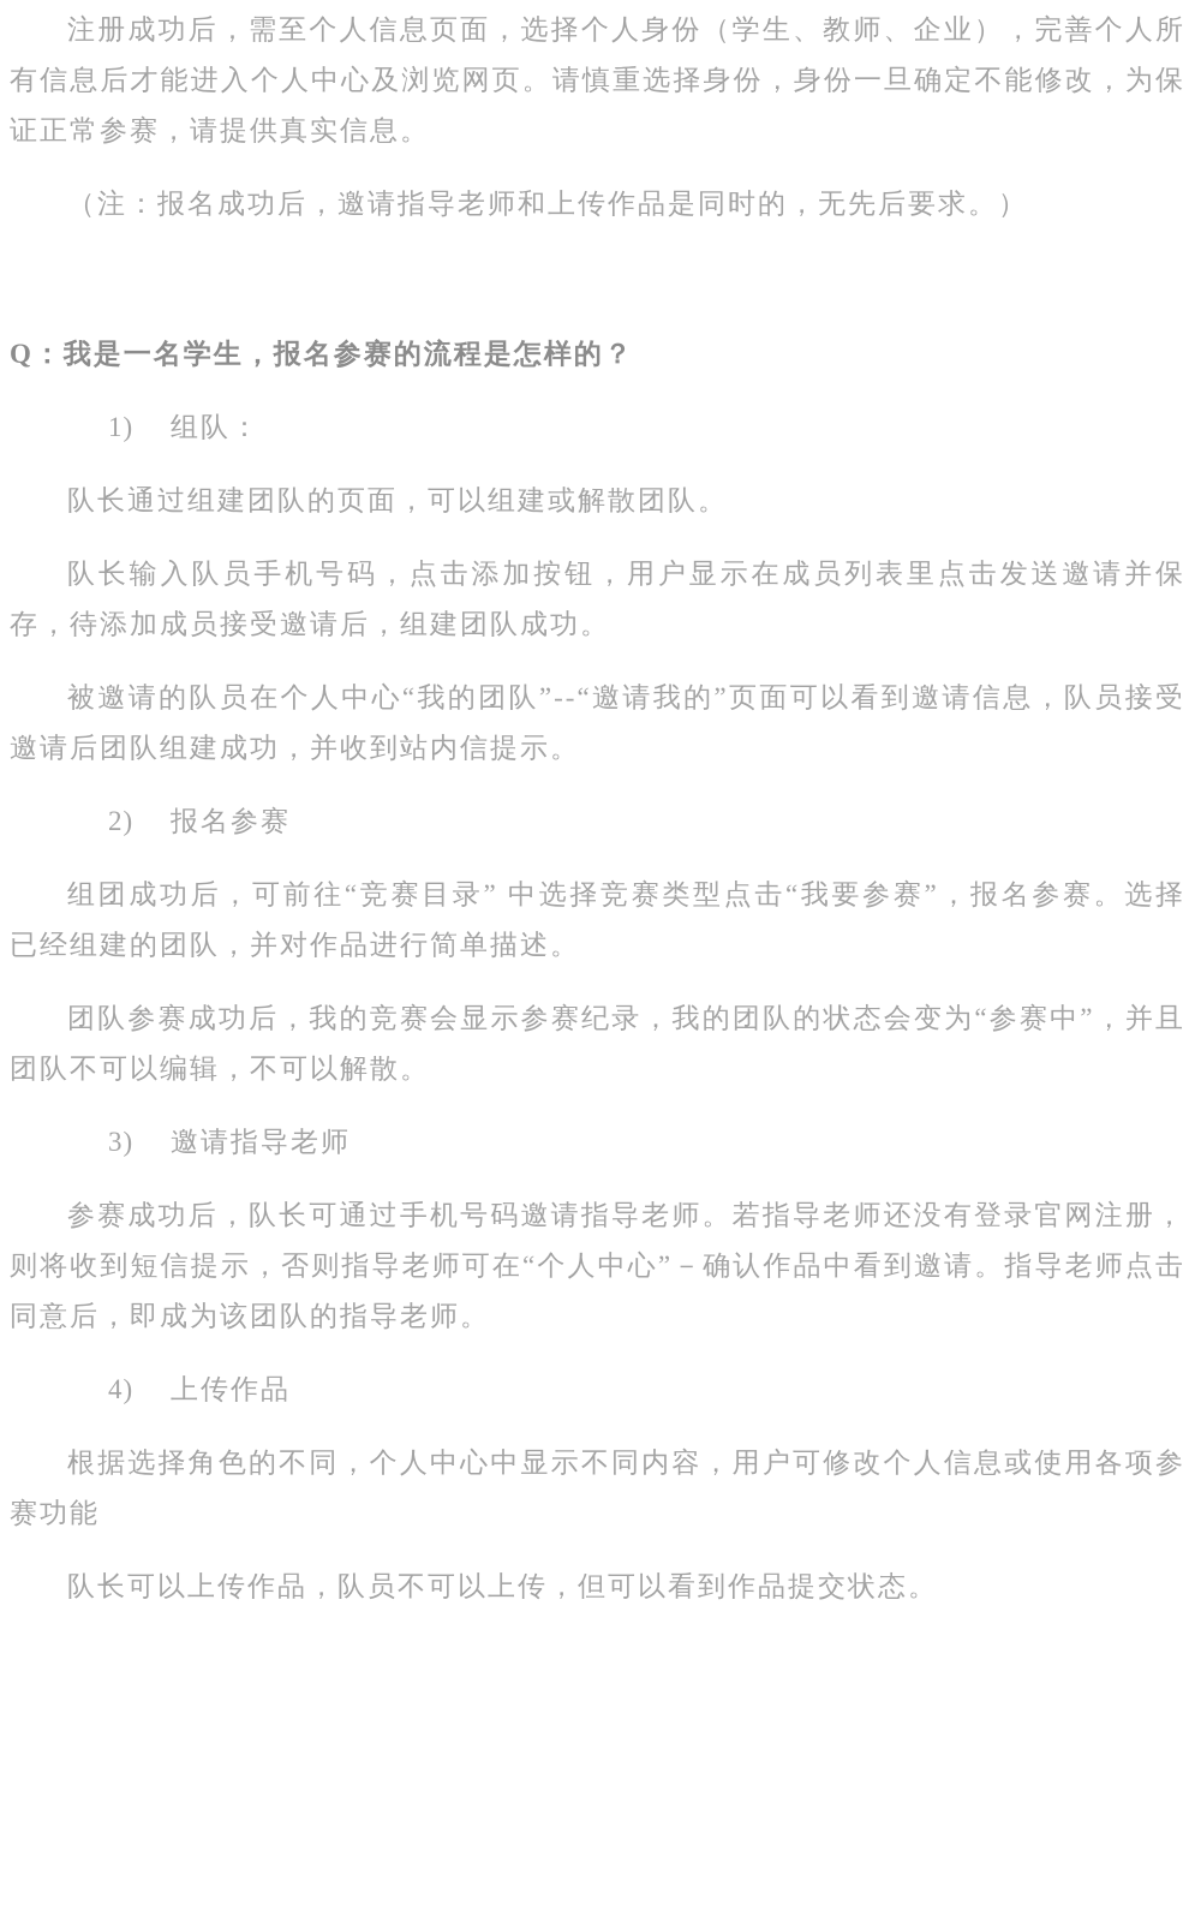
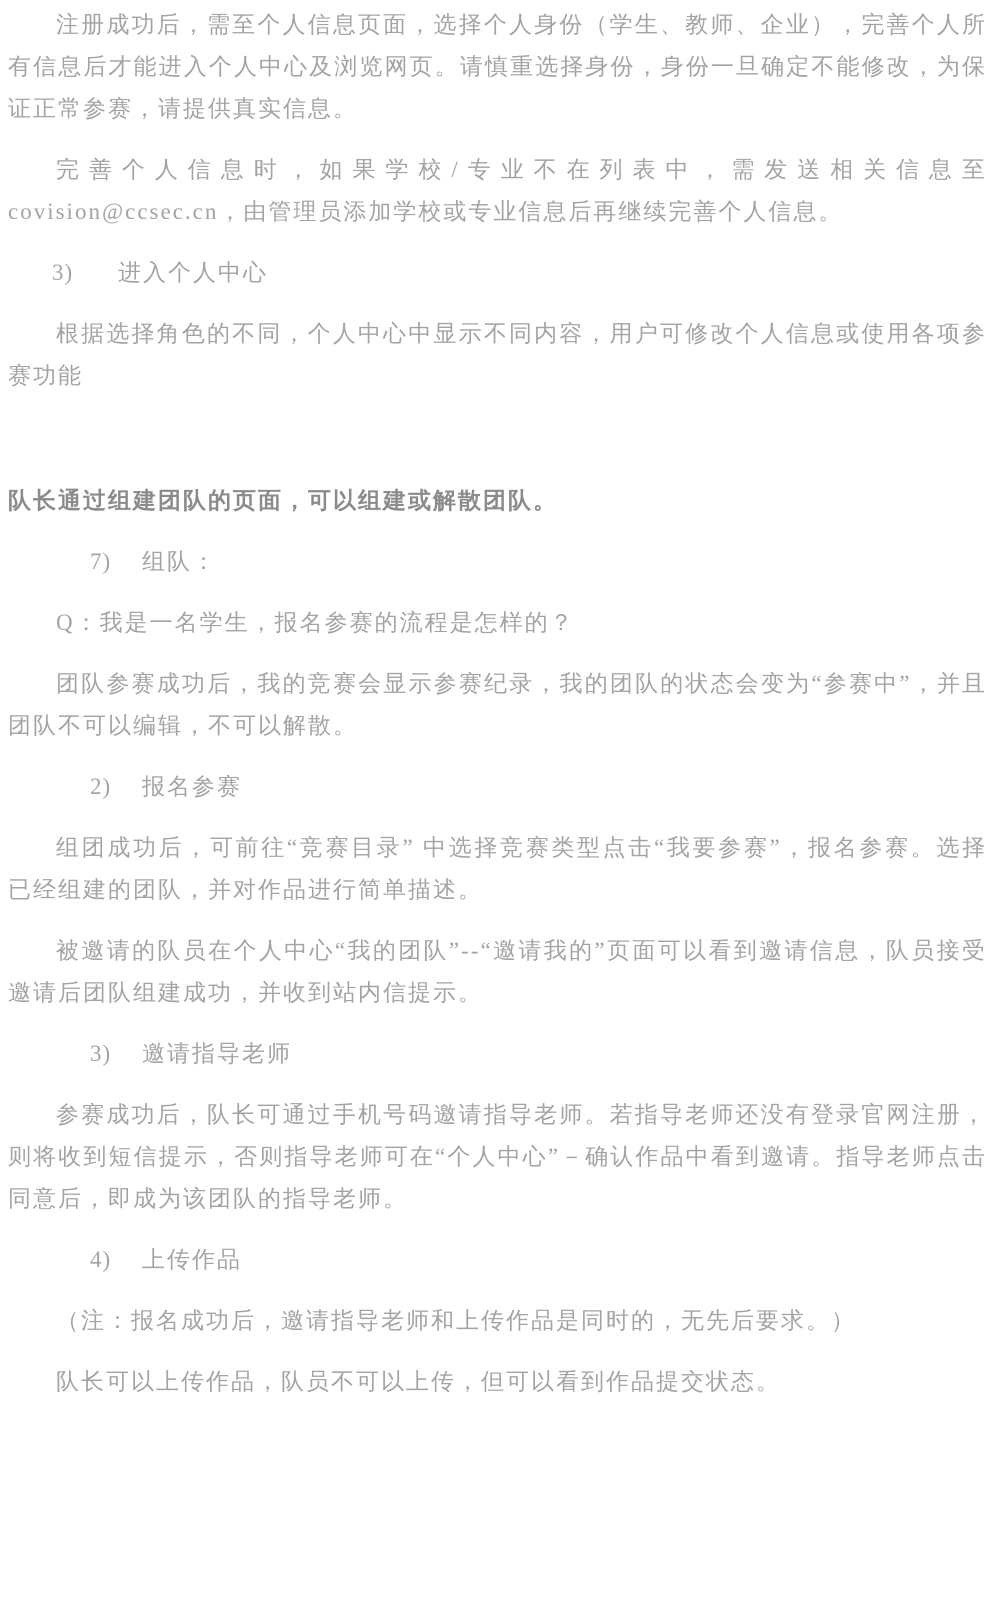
  注册成功后，需至个人信息页面，选择个人身份（学生、教师、企业），完善个人所有信息后才能进入个人中心及浏览网页。请慎重选择身份，身份一旦确定不能修改，为保证正常参赛，请提供真实信息。
+ 完善个人信息时，如果学校/专业不在列表中，需发送相关信息至covision@ccsec.cn，由管理员添加学校或专业信息后再继续完善个人信息。
+ 3) 进入个人中心
- （注：报名成功后，邀请指导老师和上传作品是同时的，无先后要求。）
+ 根据选择角色的不同，个人中心中显示不同内容，用户可修改个人信息或使用各项参赛功能
- Q：我是一名学生，报名参赛的流程是怎样的？
+ 队长通过组建团队的页面，可以组建或解散团队。
- 1) 组队：
+ 7) 组队：
- 队长通过组建团队的页面，可以组建或解散团队。
+ Q：我是一名学生，报名参赛的流程是怎样的？
- 队长输入队员手机号码，点击添加按钮，用户显示在成员列表里点击发送邀请并保存，待添加成员接受邀请后，组建团队成功。
- 被邀请的队员在个人中心“我的团队”--“邀请我的”页面可以看到邀请信息，队员接受邀请后团队组建成功，并收到站内信提示。
+ 团队参赛成功后，我的竞赛会显示参赛纪录，我的团队的状态会变为“参赛中”，并且团队不可以编辑，不可以解散。
  2) 报名参赛
  组团成功后，可前往“竞赛目录” 中选择竞赛类型点击“我要参赛”，报名参赛。选择已经组建的团队，并对作品进行简单描述。
- 团队参赛成功后，我的竞赛会显示参赛纪录，我的团队的状态会变为“参赛中”，并且团队不可以编辑，不可以解散。
+ 被邀请的队员在个人中心“我的团队”--“邀请我的”页面可以看到邀请信息，队员接受邀请后团队组建成功，并收到站内信提示。
  3) 邀请指导老师
  参赛成功后，队长可通过手机号码邀请指导老师。若指导老师还没有登录官网注册，则将收到短信提示，否则指导老师可在“个人中心”－确认作品中看到邀请。指导老师点击同意后，即成为该团队的指导老师。
  4) 上传作品
- 根据选择角色的不同，个人中心中显示不同内容，用户可修改个人信息或使用各项参赛功能
+ （注：报名成功后，邀请指导老师和上传作品是同时的，无先后要求。）
  队长可以上传作品，队员不可以上传，但可以看到作品提交状态。
